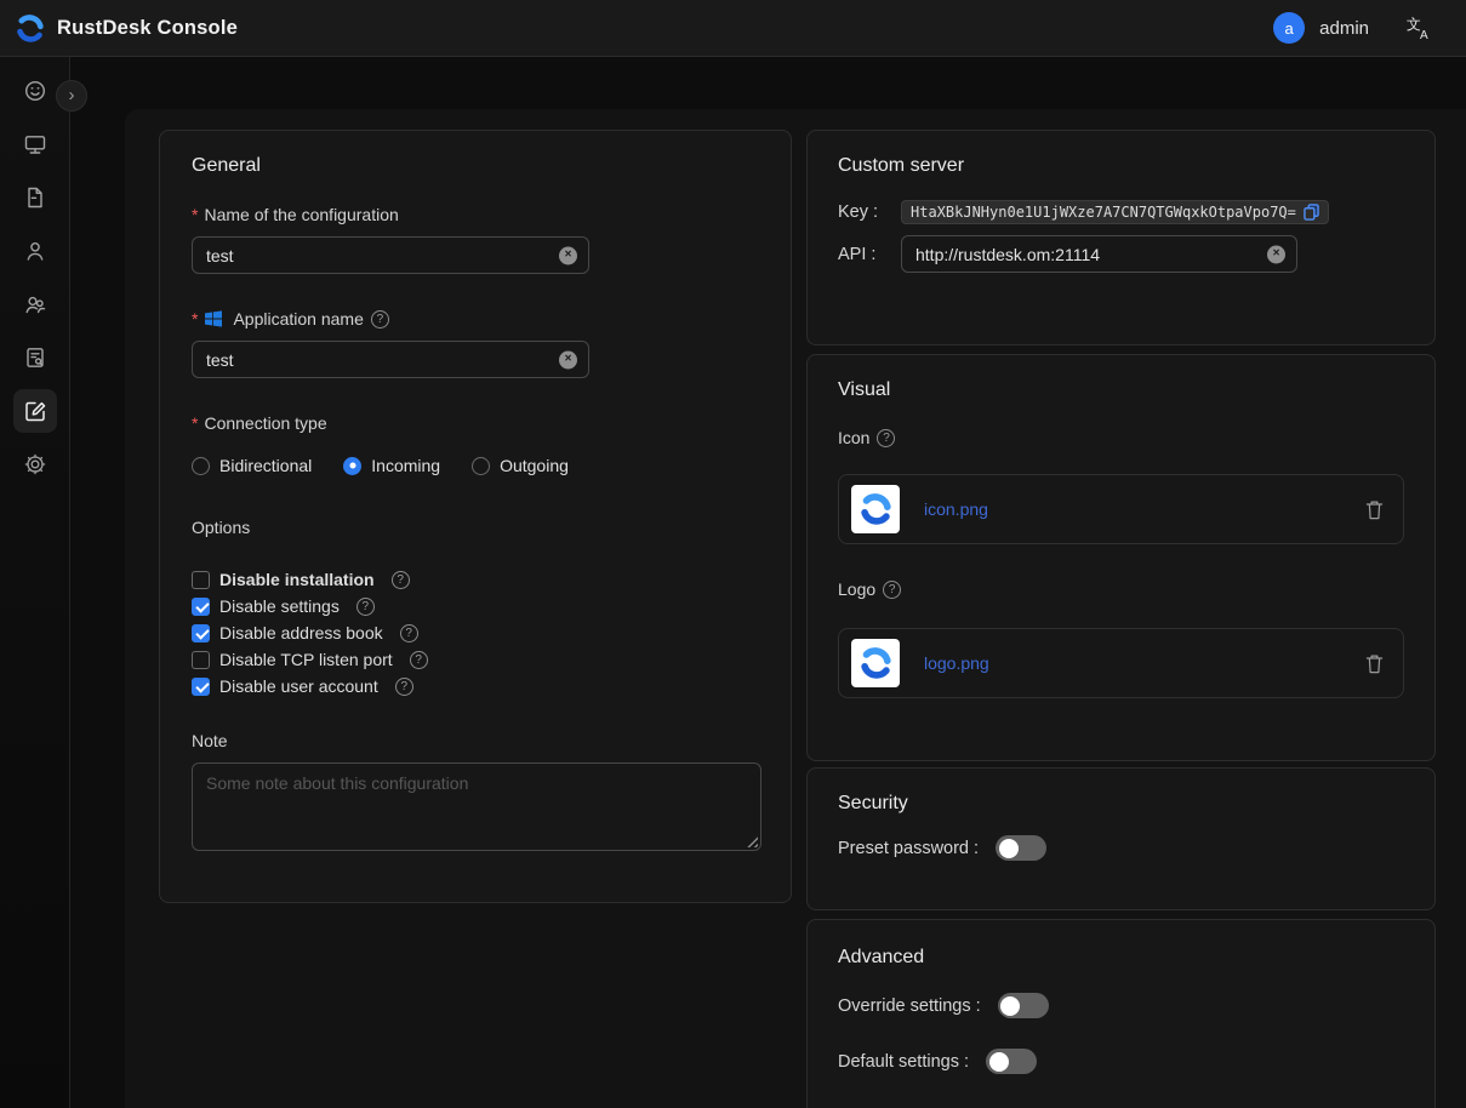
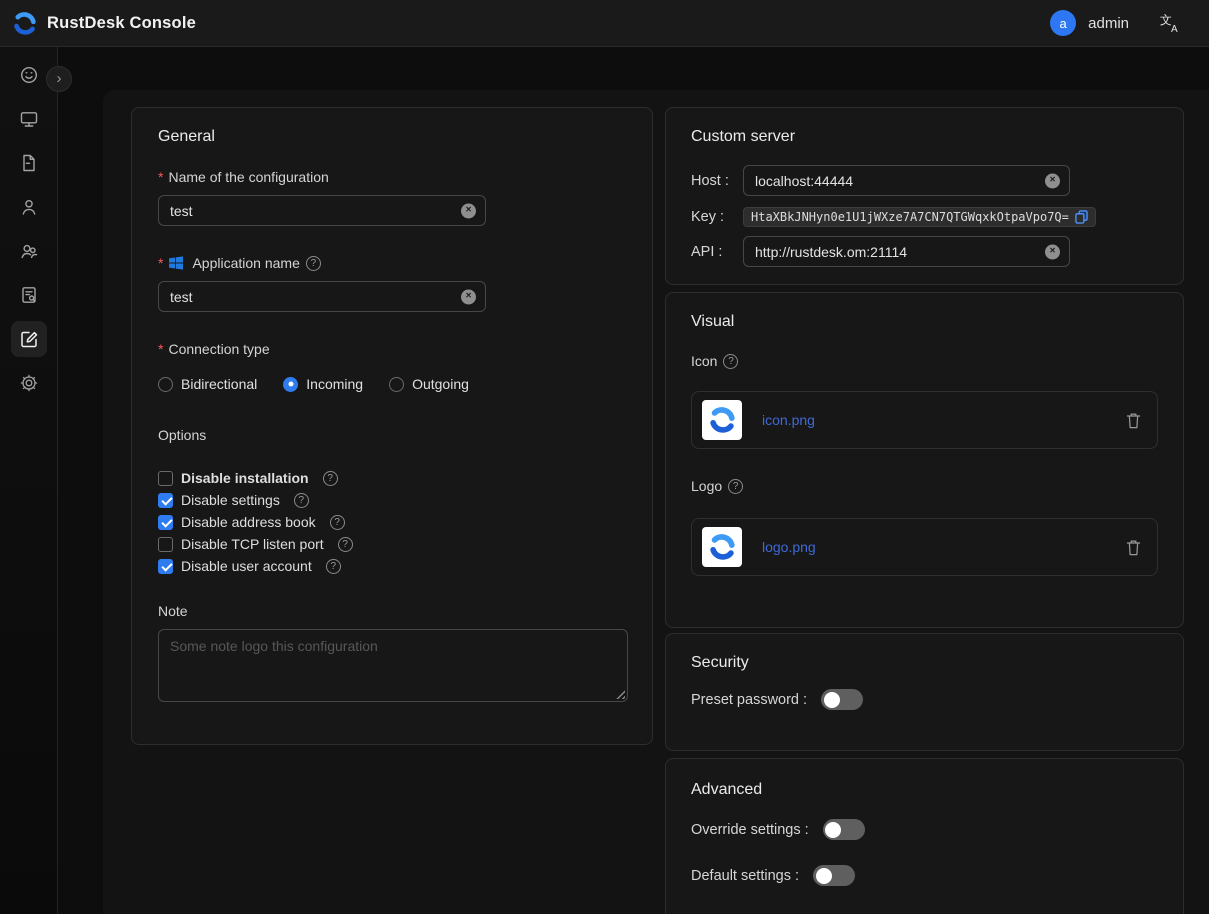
  RustDesk Console
  a
  admin
  文
  A
  General
  Name of the configuration
  test
  Application name
  test
  Connection type
  Bidirectional
  Incoming
  Outgoing
  Options
  Disable installation
  Disable settings
  Disable address book
  Disable TCP listen port
  Disable user account
  Note
- Some note about this configuration
+ Some note logo this configuration
  Custom server
+ Host :
+ localhost:44444
  Key :
  HtaXBkJNHyn0e1U1jWXze7A7CN7QTGWqxkOtpaVpo7Q=
  API :
  http://rustdesk.om:21114
  Visual
  Icon
  icon.png
  Logo
  logo.png
  Security
  Preset password :
  Advanced
  Override settings :
  Default settings :
